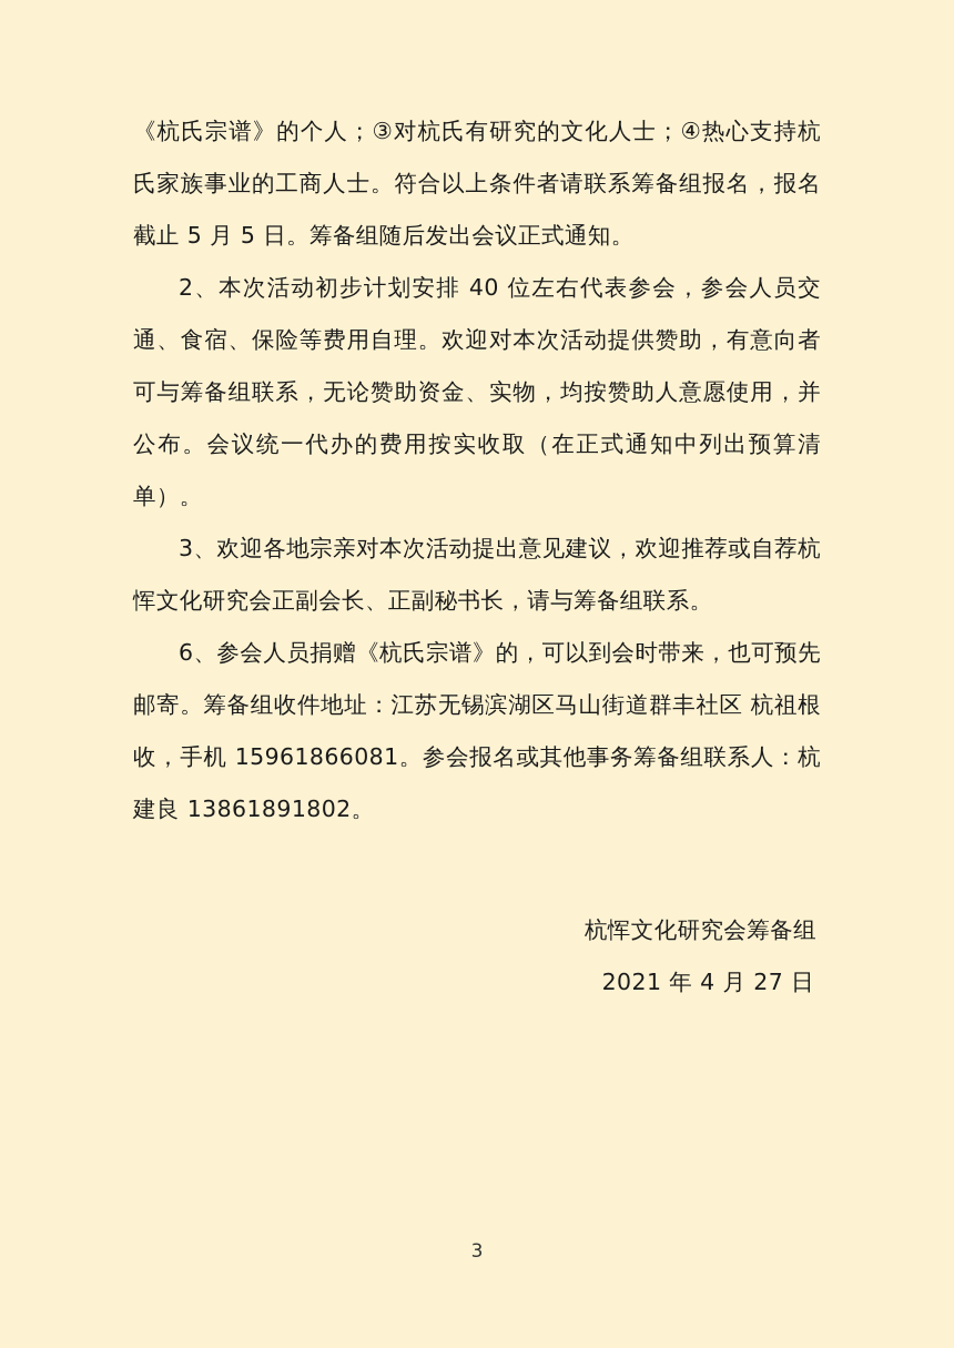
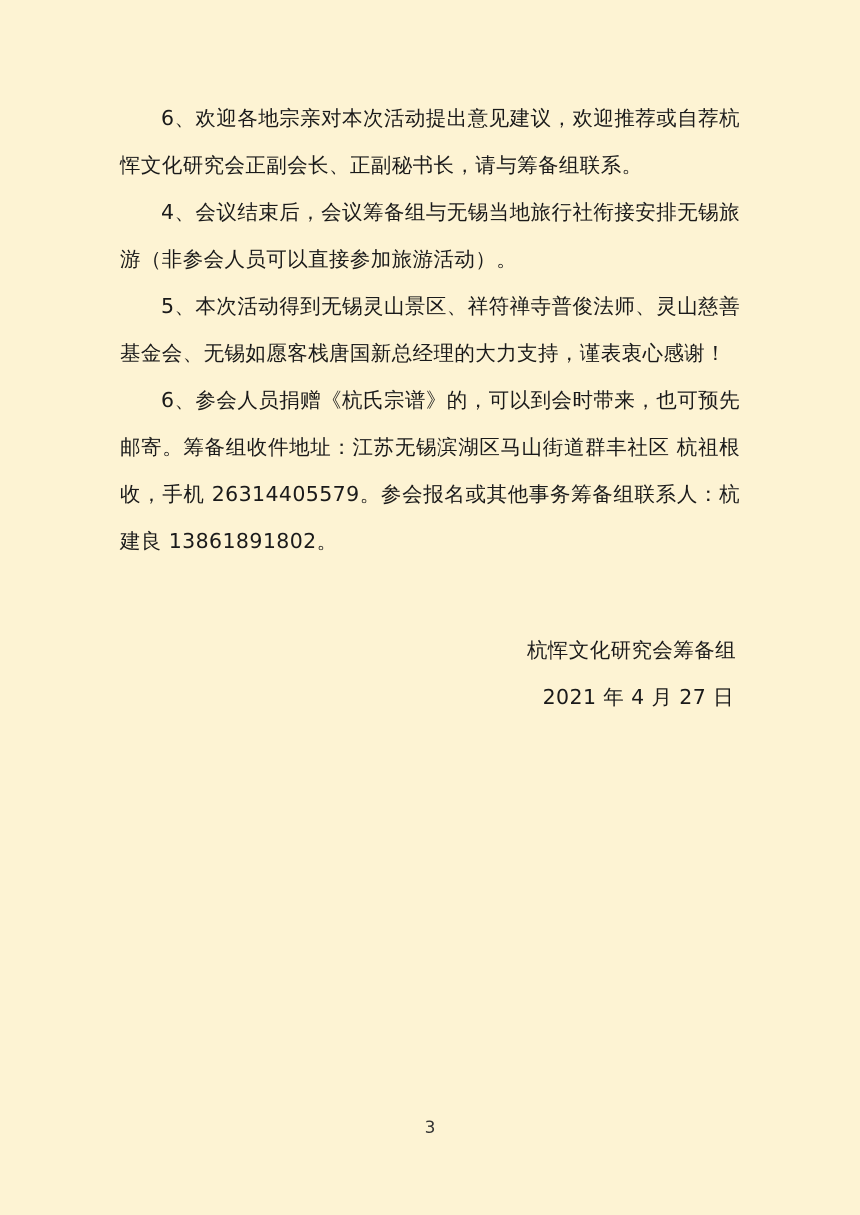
- 《杭氏宗谱》的个人；③对杭氏有研究的文化人士；④热心支持杭氏家族事业的工商人士。符合以上条件者请联系筹备组报名，报名截止 5 月 5 日。筹备组随后发出会议正式通知。
- 2、本次活动初步计划安排 40 位左右代表参会，参会人员交通、食宿、保险等费用自理。欢迎对本次活动提供赞助，有意向者可与筹备组联系，无论赞助资金、实物，均按赞助人意愿使用，并公布。会议统一代办的费用按实收取（在正式通知中列出预算清单）。
- 3、欢迎各地宗亲对本次活动提出意见建议，欢迎推荐或自荐杭恽文化研究会正副会长、正副秘书长，请与筹备组联系。
+ 6、欢迎各地宗亲对本次活动提出意见建议，欢迎推荐或自荐杭恽文化研究会正副会长、正副秘书长，请与筹备组联系。
+ 4、会议结束后，会议筹备组与无锡当地旅行社衔接安排无锡旅游（非参会人员可以直接参加旅游活动）。
+ 5、本次活动得到无锡灵山景区、祥符禅寺普俊法师、灵山慈善基金会、无锡如愿客栈唐国新总经理的大力支持，谨表衷心感谢！
- 6、参会人员捐赠《杭氏宗谱》的，可以到会时带来，也可预先邮寄。筹备组收件地址：江苏无锡滨湖区马山街道群丰社区 杭祖根收，手机 15961866081。参会报名或其他事务筹备组联系人：杭建良 13861891802。
+ 6、参会人员捐赠《杭氏宗谱》的，可以到会时带来，也可预先邮寄。筹备组收件地址：江苏无锡滨湖区马山街道群丰社区 杭祖根收，手机 26314405579。参会报名或其他事务筹备组联系人：杭建良 13861891802。
  杭恽文化研究会筹备组
  2021 年 4 月 27 日
  3
